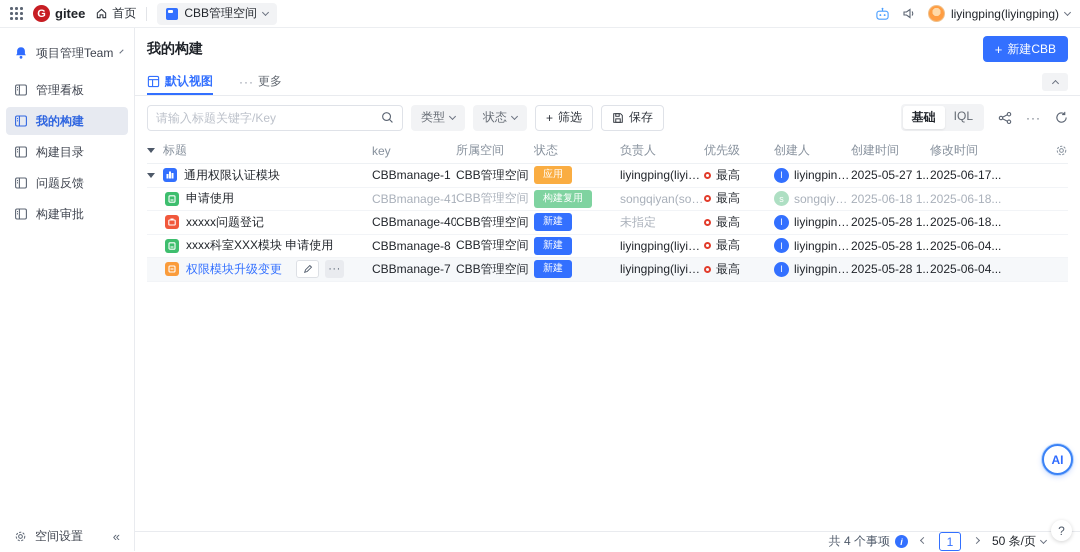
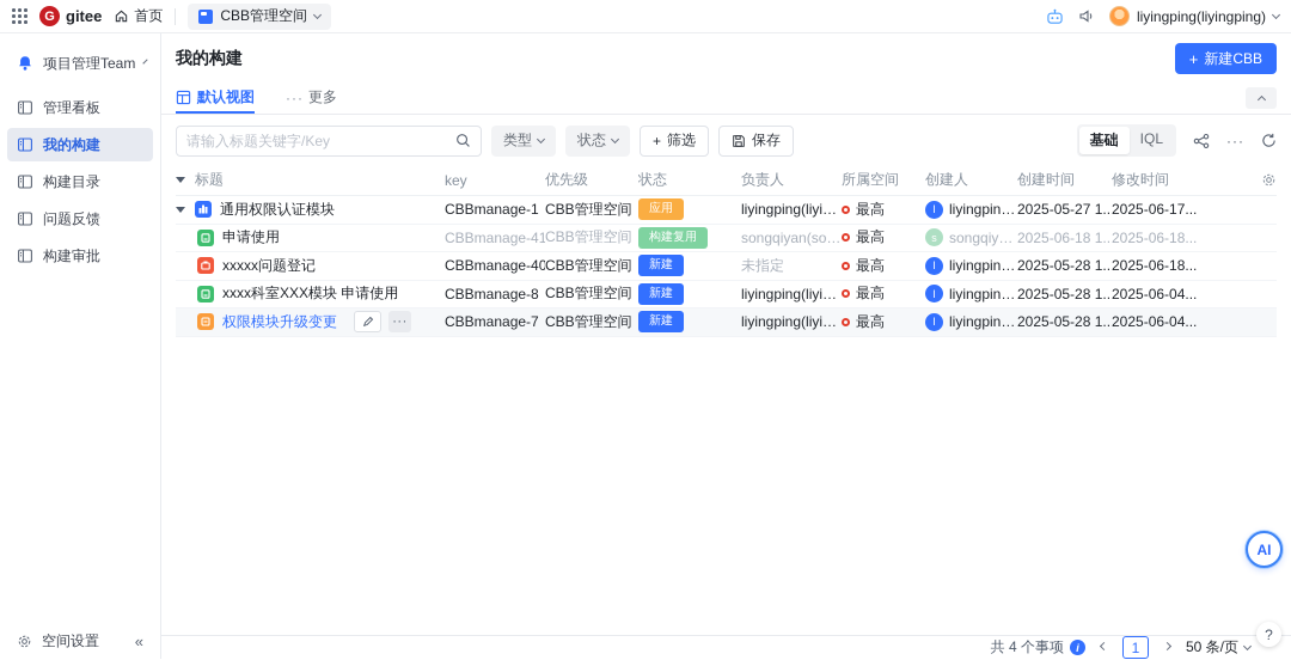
  G
  gitee
  首页
  CBB管理空间
  liyingping(liyingping)
  项目管理Team
  管理看板
  我的构建
  构建目录
  问题反馈
  构建审批
  空间设置
  «
  我的构建
  +
  新建CBB
  默认视图
  ···
  更多
  请输入标题关键字/Key
  类型
  状态
  +
  筛选
  保存
  基础
  IQL
  ···
  标题
  key
- 所属空间
+ 优先级
  状态
  负责人
- 优先级
+ 所属空间
  创建人
  创建时间
  修改时间
  通用权限认证模块
  CBBmanage-1
  CBB管理空间
  应用
  liyingping(liyin...
  最高
  l
  liyingping(l
  2025-05-27 1..
  2025-06-17...
  申请使用
  CBBmanage-41
  CBB管理空间
  构建复用
  songqiyan(son..
  最高
  s
  songqiyan.
  2025-06-18 1..
  2025-06-18...
  xxxxx问题登记
  CBBmanage-40
  CBB管理空间
  新建
  未指定
  最高
  l
  liyingping(l
  2025-05-28 1..
  2025-06-18...
  xxxx科室XXX模块 申请使用
  CBBmanage-8
  CBB管理空间
  新建
  liyingping(liyin...
  最高
  l
  liyingping(l
  2025-05-28 1..
  2025-06-04...
  权限模块升级变更
  ···
  CBBmanage-7
  CBB管理空间
  新建
  liyingping(liyin...
  最高
  l
  liyingping(l
  2025-05-28 1..
  2025-06-04...
  共 4 个事项
  i
  1
  50 条/页
  AI
  ?
